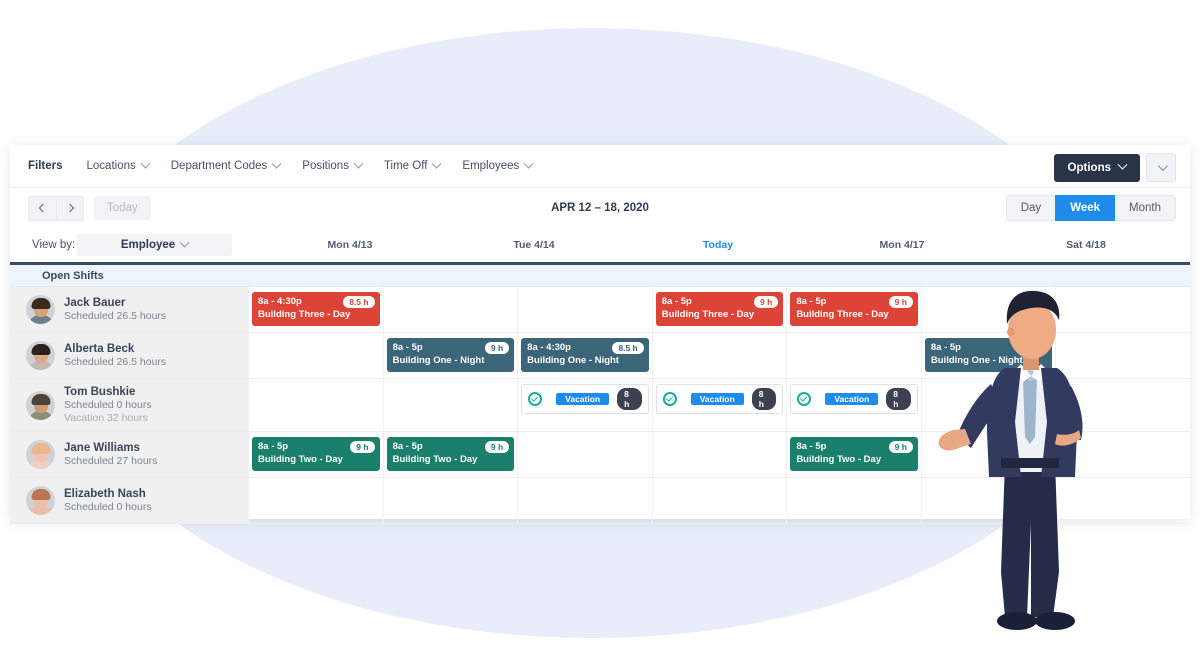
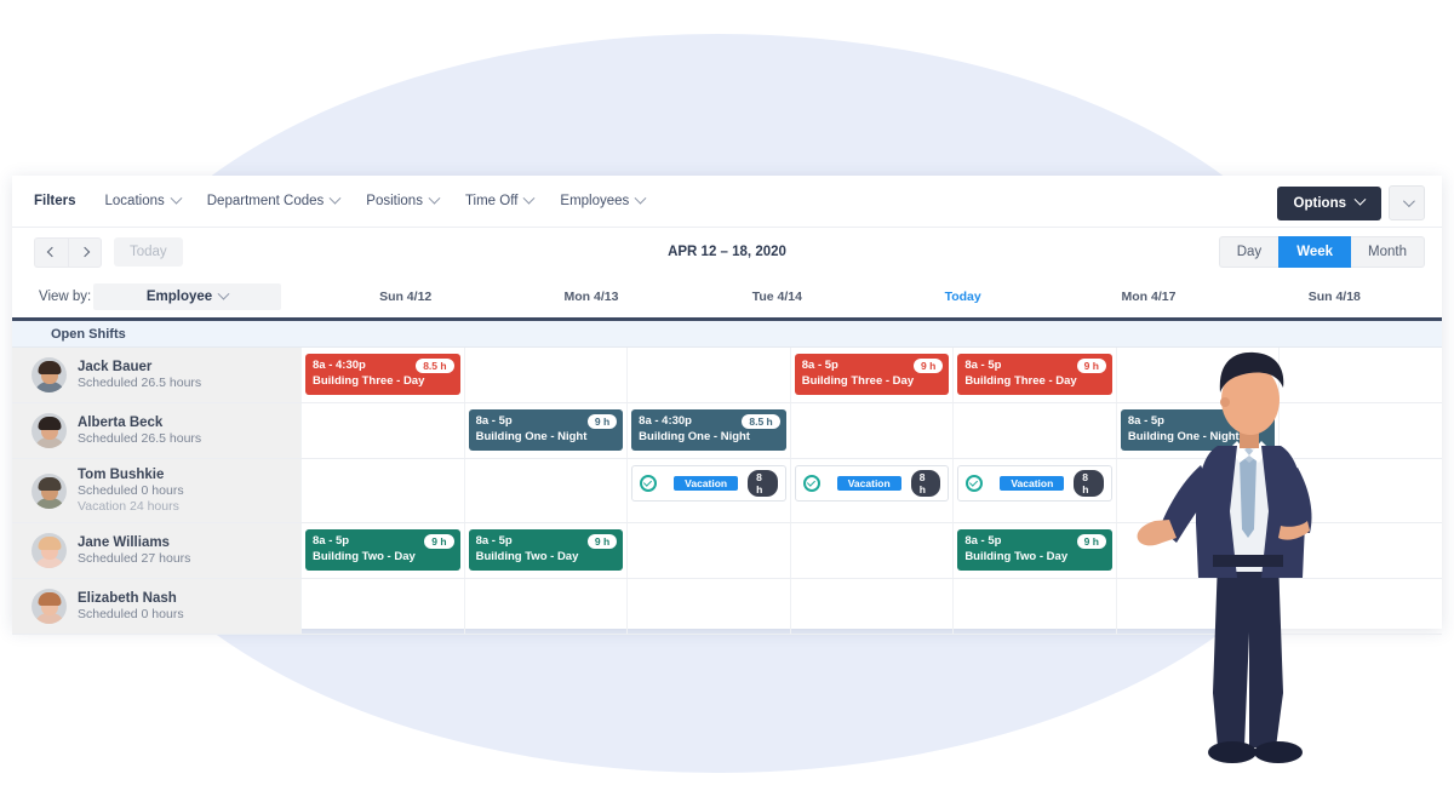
  Filters
  Locations
  Department Codes
  Positions
  Time Off
  Employees
  Options
  Today
  APR 12 – 18, 2020
  Day
  Week
  Month
  View by:
  Employee
+ Sun 4/12
  Mon 4/13
  Tue 4/14
  Today
  Mon 4/17
- Sat 4/18
+ Sun 4/18
  Open Shifts
  Jack Bauer
  Scheduled 26.5 hours
  8a - 4:30p
  Building Three - Day
  8.5 h
  8a - 5p
  Building Three - Day
  9 h
  8a - 5p
  Building Three - Day
  9 h
  Alberta Beck
  Scheduled 26.5 hours
  8a - 5p
  Building One - Night
  9 h
  8a - 4:30p
  Building One - Night
  8.5 h
  8a - 5p
  Building One - Night
  Tom Bushkie
  Scheduled 0 hours
- Vacation 32 hours
+ Vacation 24 hours
  Vacation
  8 h
  Vacation
  8 h
  Vacation
  8 h
  Jane Williams
  Scheduled 27 hours
  8a - 5p
  Building Two - Day
  9 h
  8a - 5p
  Building Two - Day
  9 h
  8a - 5p
  Building Two - Day
  9 h
  Elizabeth Nash
  Scheduled 0 hours
